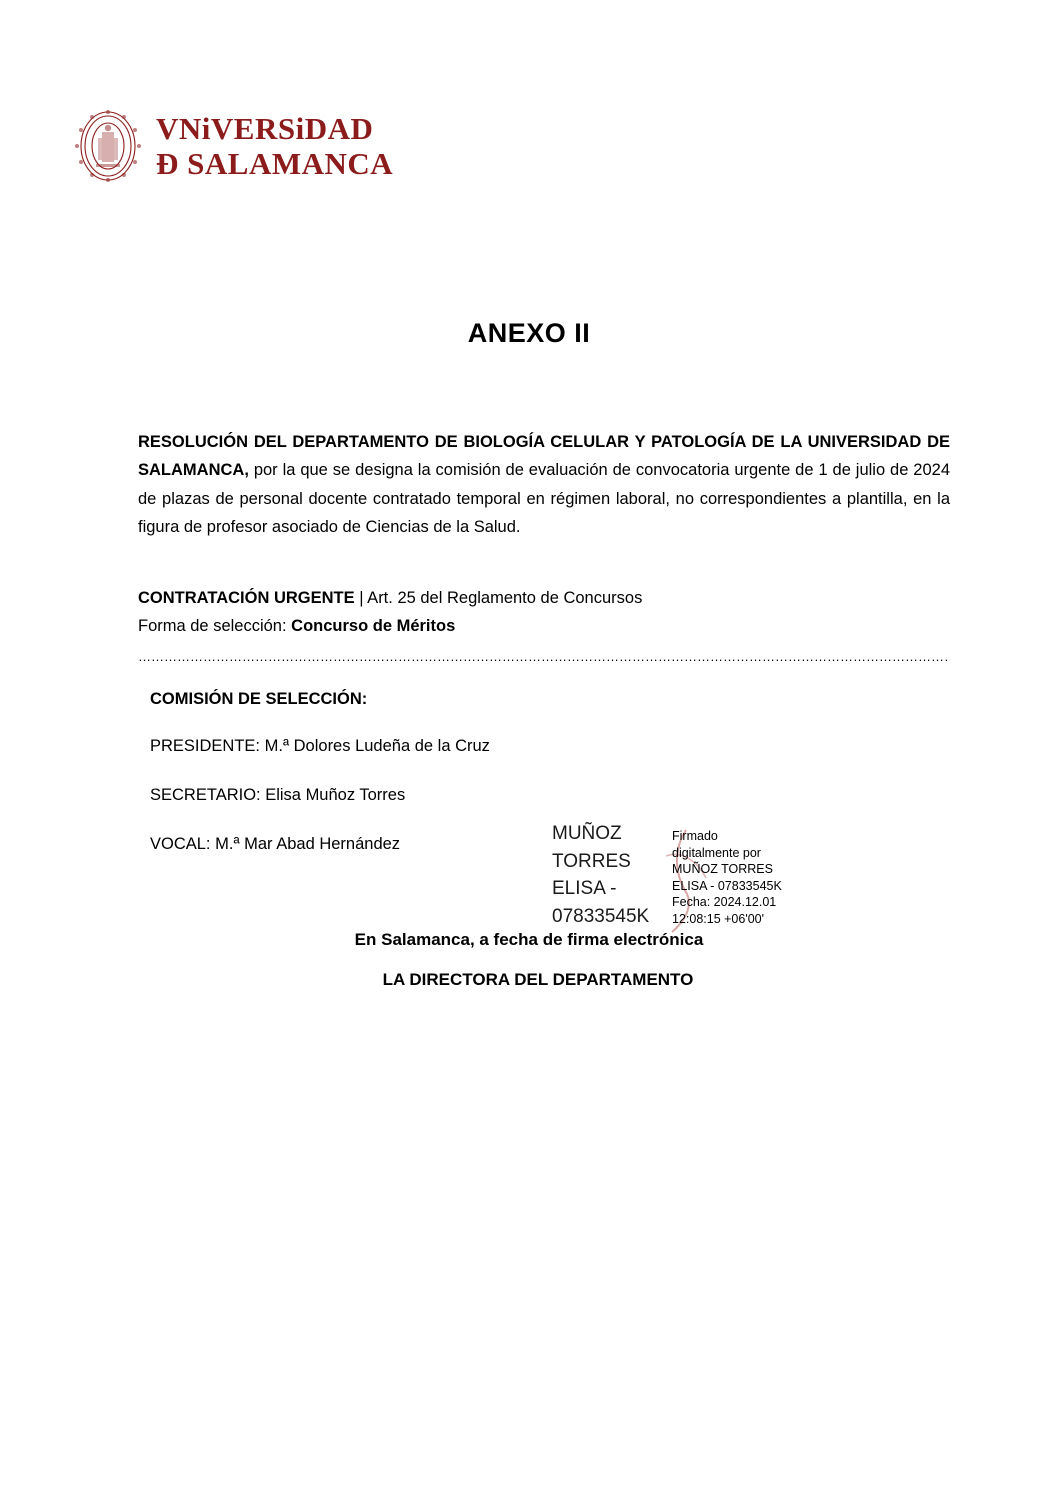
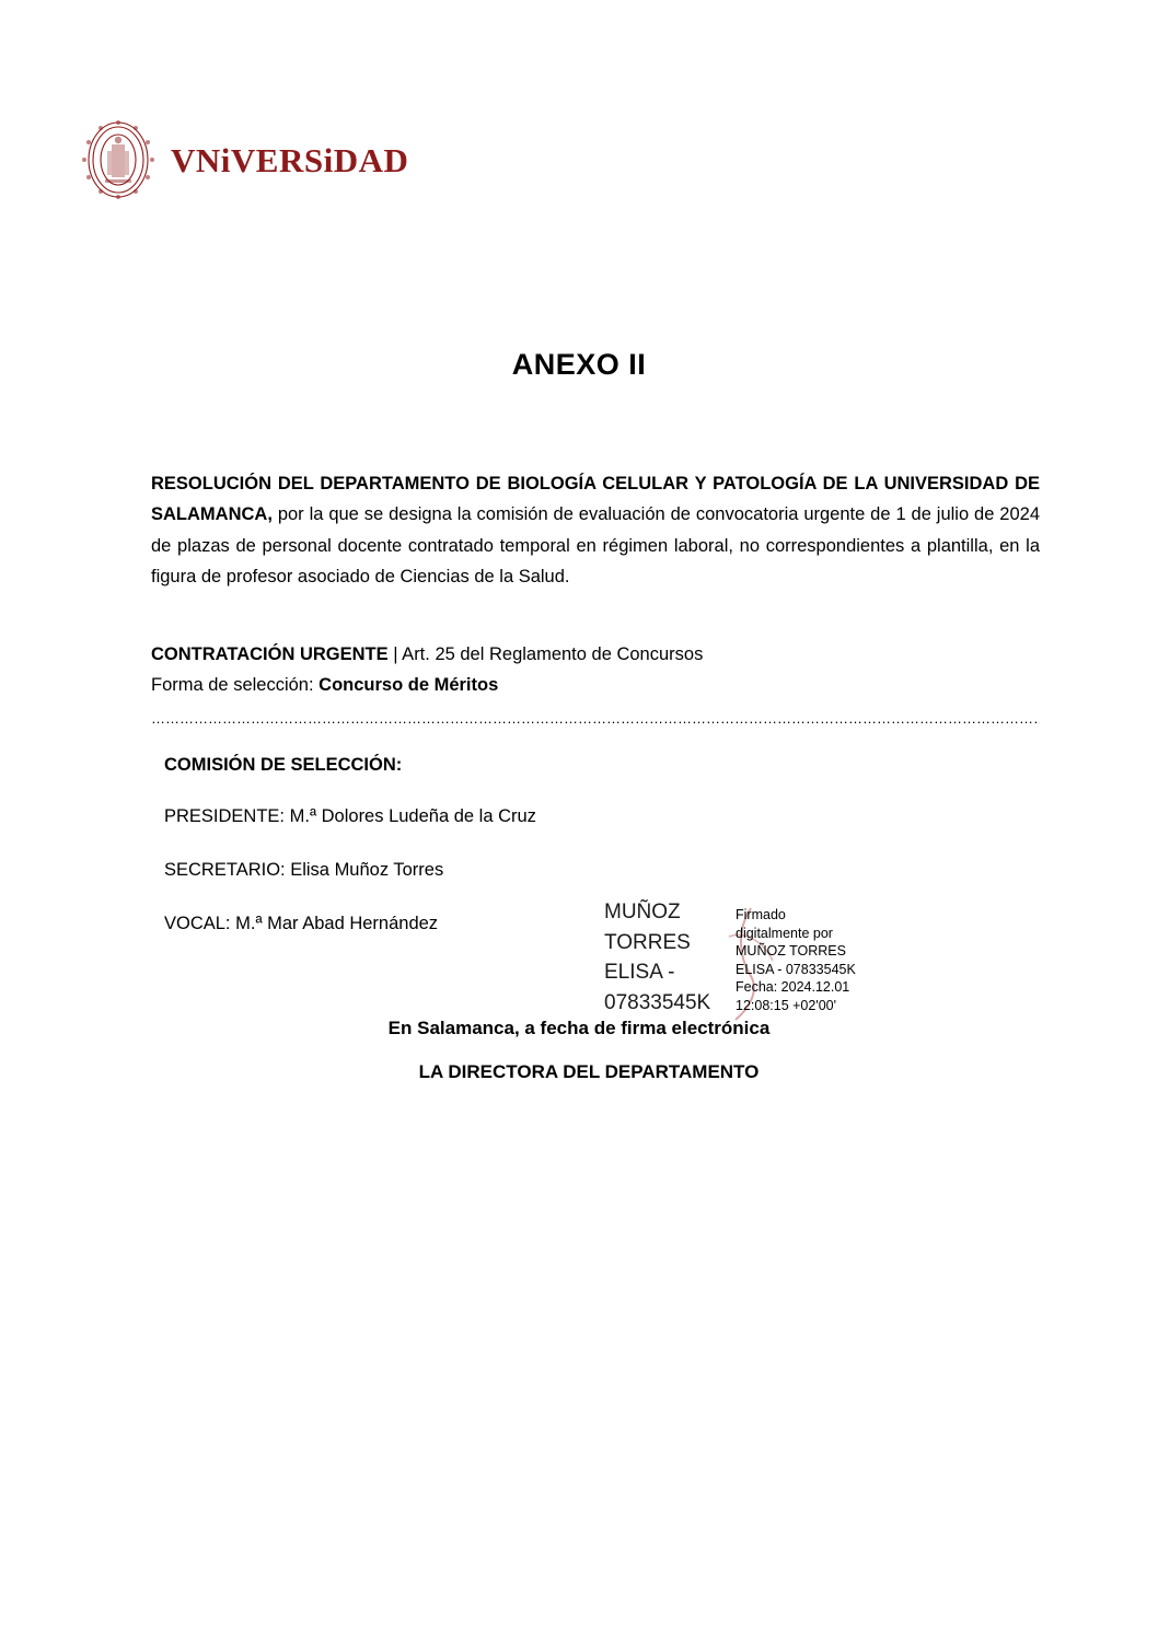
  VNiVERSiDAD
- Ð SALAMANCA
  ANEXO II
  RESOLUCIÓN DEL DEPARTAMENTO DE BIOLOGÍA CELULAR Y PATOLOGÍA DE LA UNIVERSIDAD DE SALAMANCA, por la que se designa la comisión de evaluación de convocatoria urgente de 1 de julio de 2024 de plazas de personal docente contratado temporal en régimen laboral, no correspondientes a plantilla, en la figura de profesor asociado de Ciencias de la Salud.
  CONTRATACIÓN URGENTE | Art. 25 del Reglamento de Concursos
  Forma de selección: Concurso de Méritos
  ……………………………………………………………………………………………………………………………………………………………………
  COMISIÓN DE SELECCIÓN:
  PRESIDENTE: M.ª Dolores Ludeña de la Cruz
  SECRETARIO: Elisa Muñoz Torres
  VOCAL: M.ª Mar Abad Hernández
  MUÑOZ TORRES ELISA - 07833545K
  Firmado
  digitalmente por
  MUÑOZ TORRES
  ELISA - 07833545K
  Fecha: 2024.12.01
- 12:08:15 +06'00'
+ 12:08:15 +02'00'
  En Salamanca, a fecha de firma electrónica
  LA DIRECTORA DEL DEPARTAMENTO
